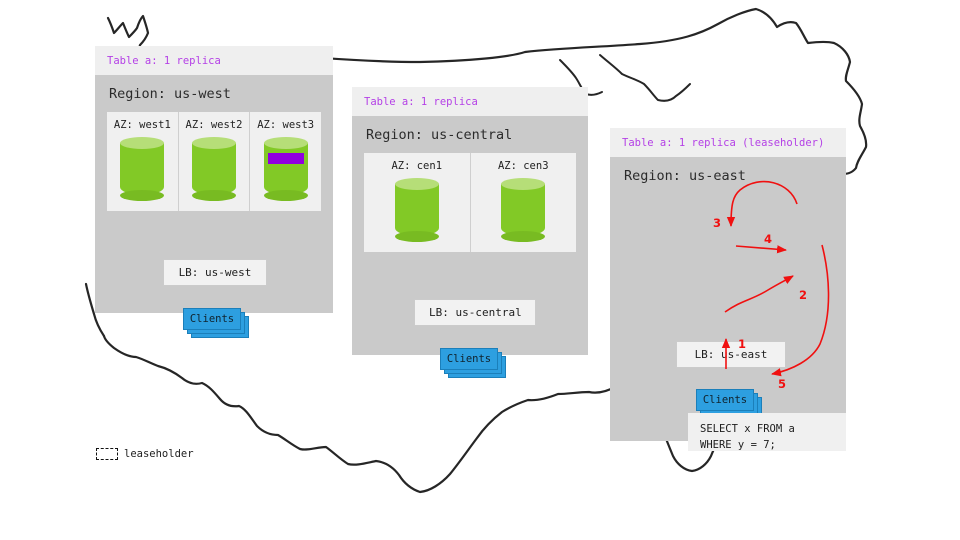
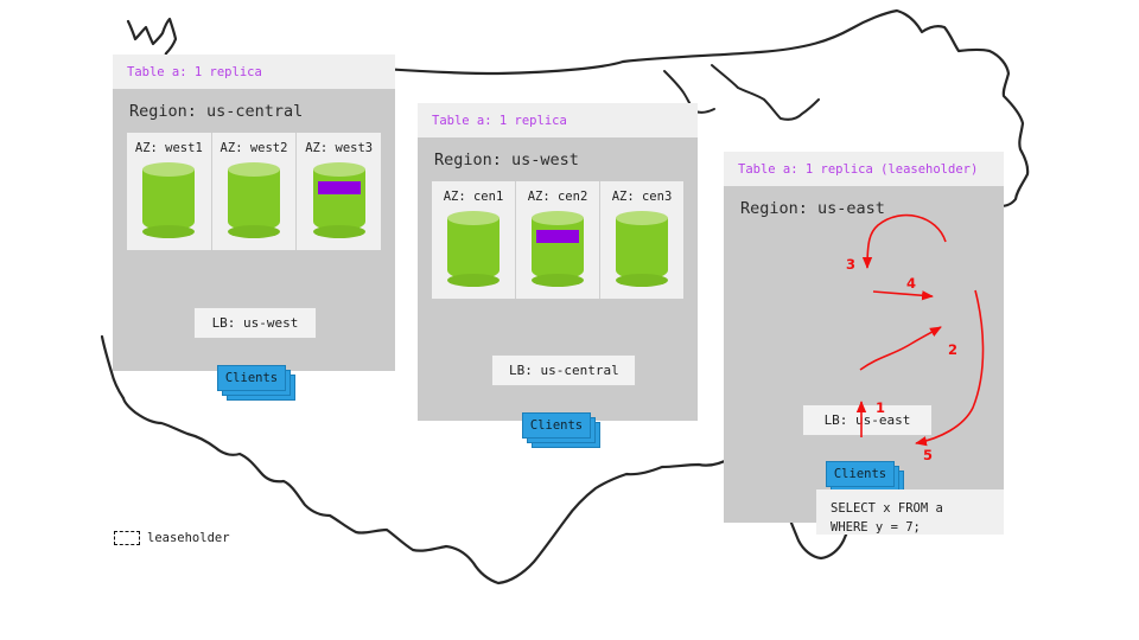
  Table a: 1 replica
- Region: us-west
+ Region: us-central
  AZ: west1
  AZ: west2
  AZ: west3
  LB: us-west
  Clients
  Table a: 1 replica
- Region: us-central
+ Region: us-west
  AZ: cen1
+ AZ: cen2
  AZ: cen3
  LB: us-central
  Clients
  Table a: 1 replica (leaseholder)
  Region: us-east
  LB: us-east
  Clients
  SELECT x FROM a
  WHERE y = 7;
  1
  2
  3
  4
  5
  leaseholder
